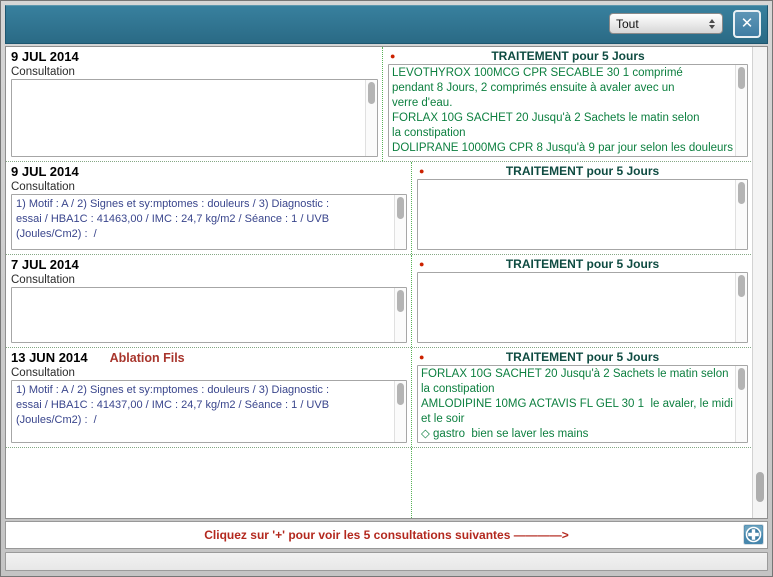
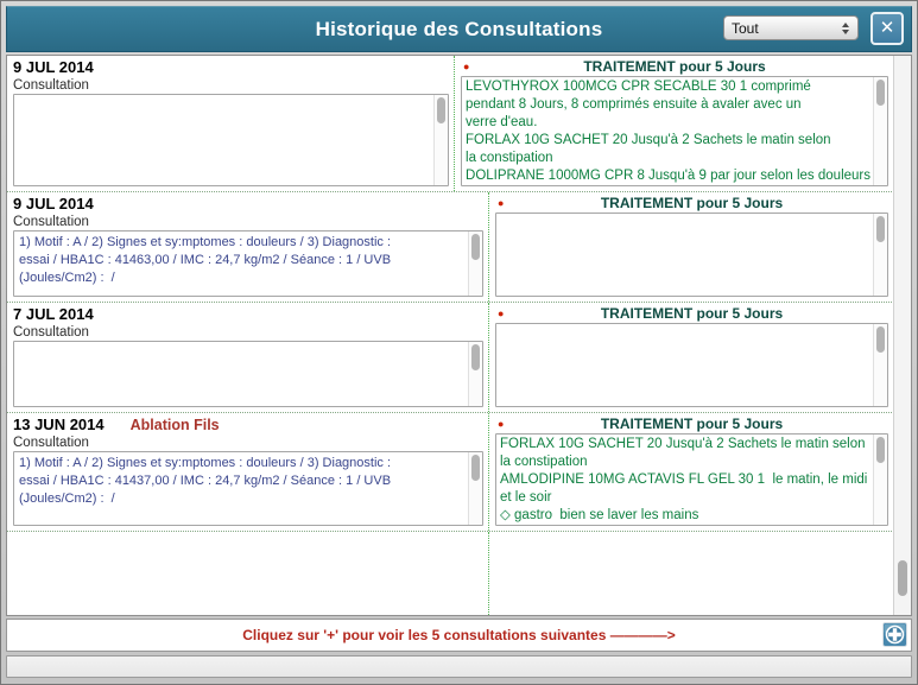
+ Historique des Consultations
  Tout
  ✕
  9 JUL 2014
  Consultation
  ●
  TRAITEMENT pour 5 Jours
  LEVOTHYROX 100MCG CPR SECABLE 30 1 comprimé
- pendant 8 Jours, 2 comprimés ensuite à avaler avec un
+ pendant 8 Jours, 8 comprimés ensuite à avaler avec un
  verre d'eau.
  FORLAX 10G SACHET 20 Jusqu'à 2 Sachets le matin selon
  la constipation
  DOLIPRANE 1000MG CPR 8 Jusqu'à 9 par jour selon les douleurs
  9 JUL 2014
  Consultation
  1) Motif : A / 2) Signes et sy:mptomes : douleurs / 3) Diagnostic :
  essai / HBA1C : 41463,00 / IMC : 24,7 kg/m2 / Séance : 1 / UVB
  (Joules/Cm2) : /
  ●
  TRAITEMENT pour 5 Jours
  7 JUL 2014
  Consultation
  ●
  TRAITEMENT pour 5 Jours
  13 JUN 2014 Ablation Fils
  Consultation
  1) Motif : A / 2) Signes et sy:mptomes : douleurs / 3) Diagnostic :
  essai / HBA1C : 41437,00 / IMC : 24,7 kg/m2 / Séance : 1 / UVB
  (Joules/Cm2) : /
  ●
  TRAITEMENT pour 5 Jours
  FORLAX 10G SACHET 20 Jusqu'à 2 Sachets le matin selon
  la constipation
- AMLODIPINE 10MG ACTAVIS FL GEL 30 1 le avaler, le midi
+ AMLODIPINE 10MG ACTAVIS FL GEL 30 1 le matin, le midi
  et le soir
  ◇ gastro bien se laver les mains
  Cliquez sur '+' pour voir les 5 consultations suivantes ————>
